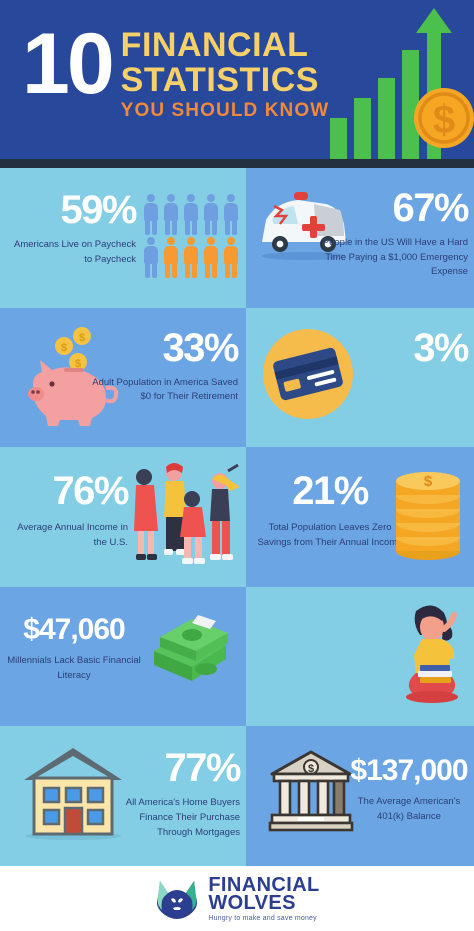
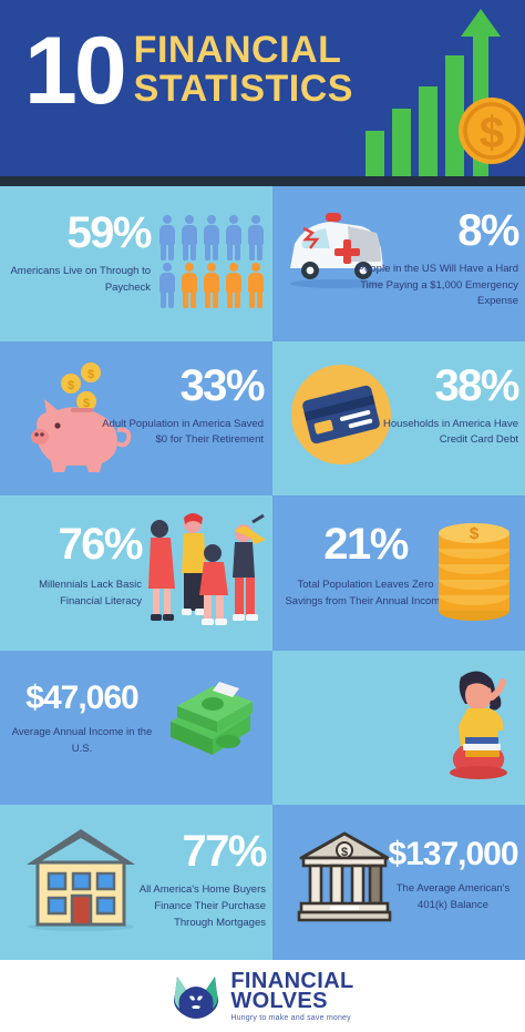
  10
  FINANCIAL
  STATISTICS
- YOU SHOULD KNOW
  $
  59%
- Americans Live on Paycheck to Paycheck
+ Americans Live on Through to Paycheck
- 67%
+ 8%
  People in the US Will Have a Hard Time Paying a $1,000 Emergency Expense
  $
  $
  $
  33%
  Adult Population in America Saved $0 for Their Retirement
- 3%
+ 38%
+ Households in America Have Credit Card Debt
  76%
- Average Annual Income in the U.S.
+ Millennials Lack Basic Financial Literacy
  21%
  Total Population Leaves Zero Savings from Their Annual Incom
  $
  $47,060
- Millennials Lack Basic Financial Literacy
+ Average Annual Income in the U.S.
  77%
  All America's Home Buyers Finance Their Purchase Through Mortgages
  $
  $137,000
  The Average American's 401(k) Balance
  FINANCIAL
  WOLVES
